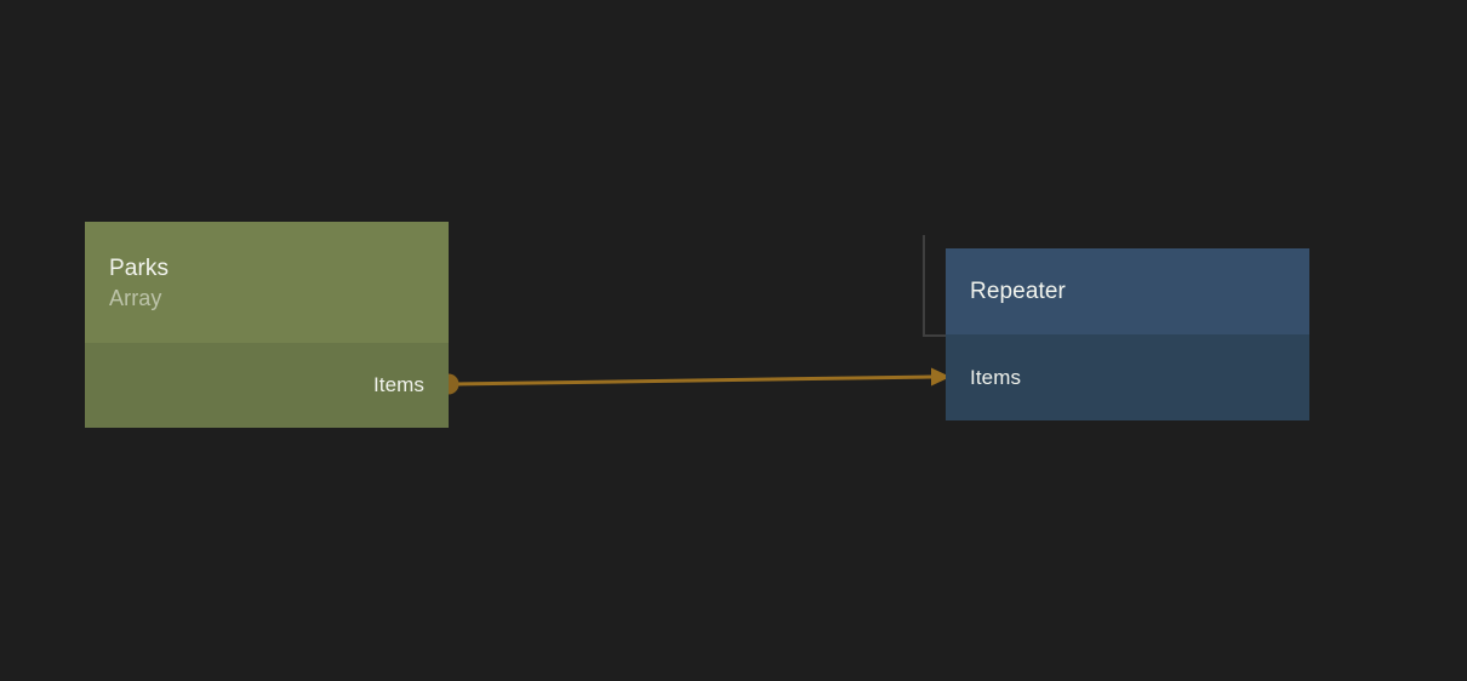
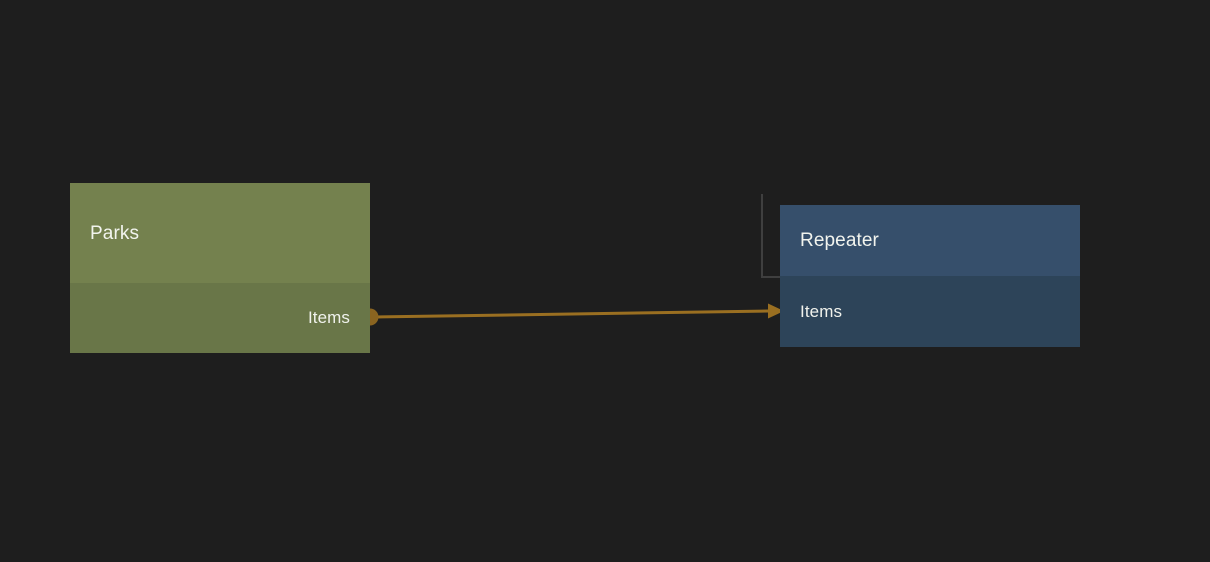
  Parks
- Array
  Items
  Repeater
  Items
